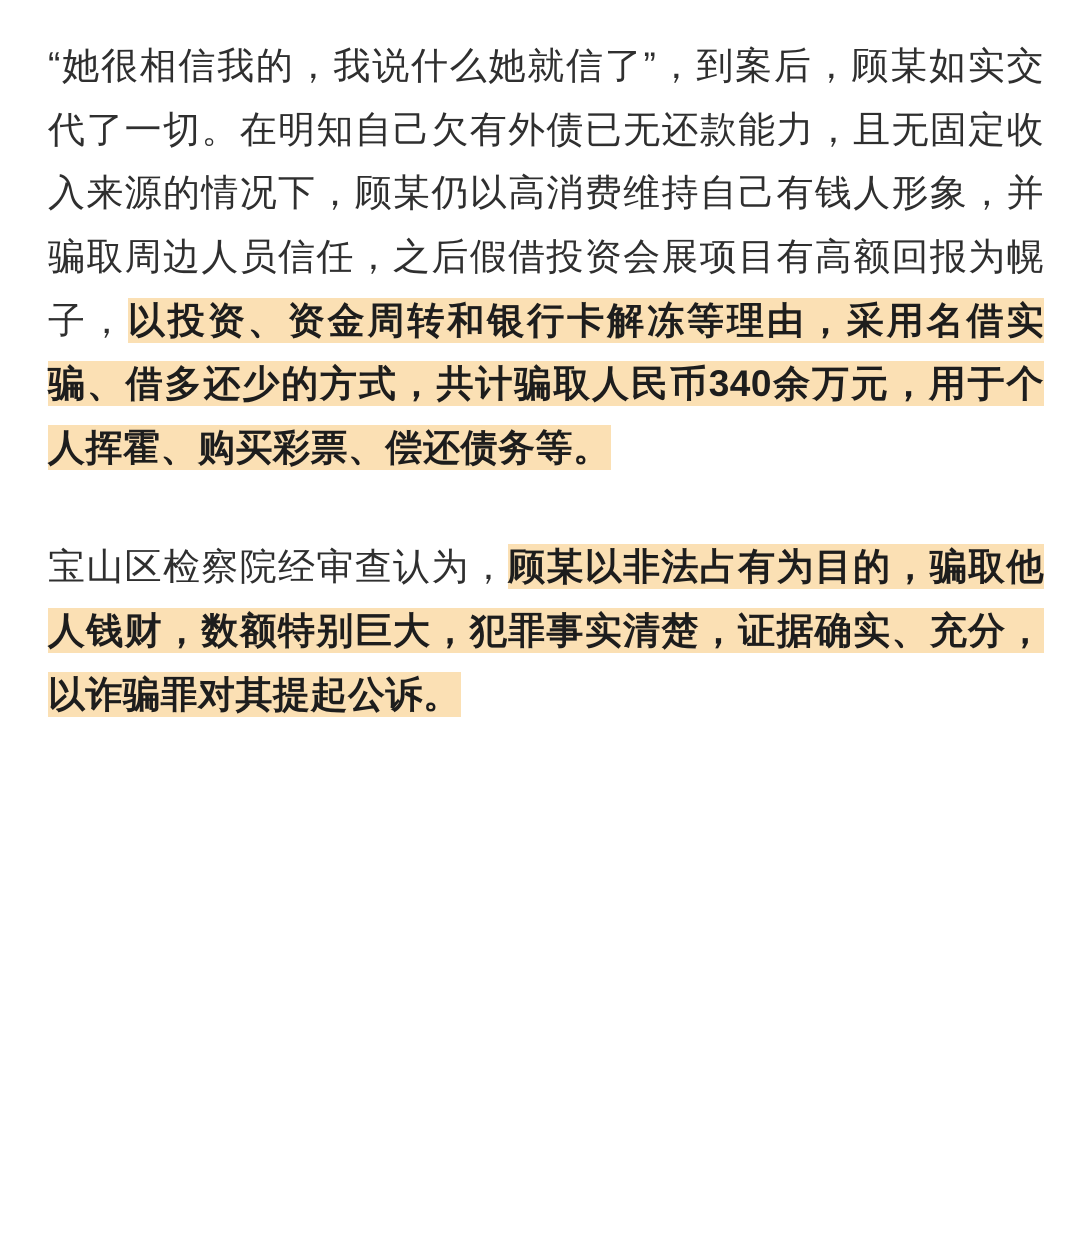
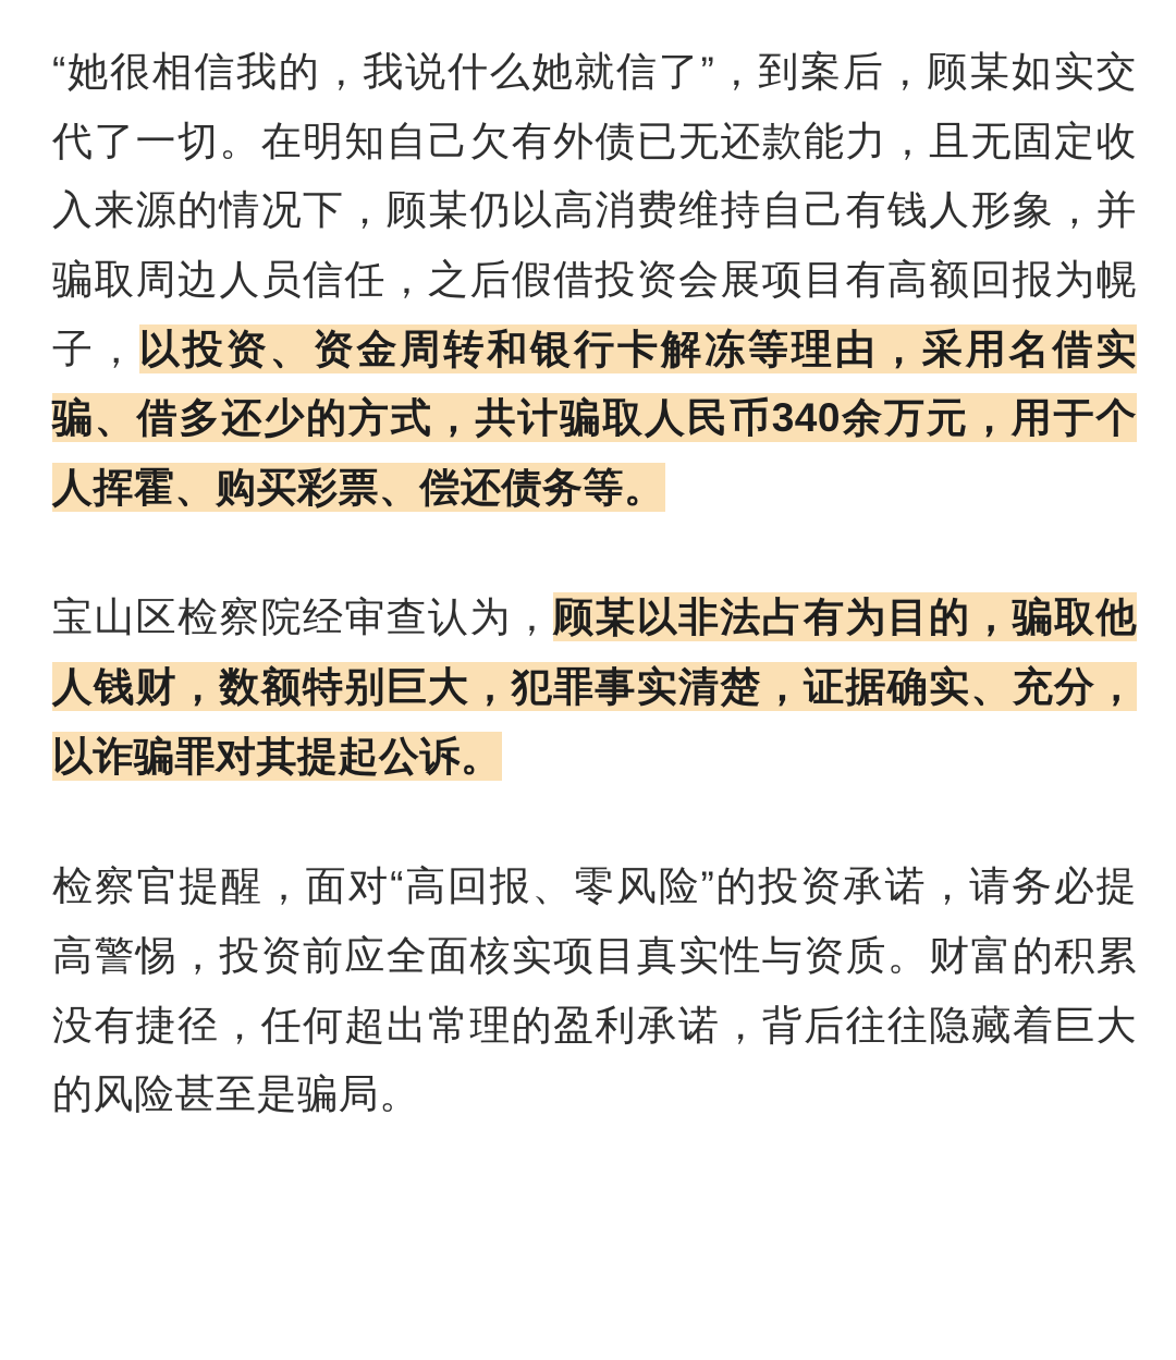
  “她很相信我的，我说什么她就信了”，到案后，顾某如实交代了一切。在明知自己欠有外债已无还款能力，且无固定收入来源的情况下，顾某仍以高消费维持自己有钱人形象，并骗取周边人员信任，之后假借投资会展项目有高额回报为幌子，以投资、资金周转和银行卡解冻等理由，采用名借实骗、借多还少的方式，共计骗取人民币340余万元，用于个人挥霍、购买彩票、偿还债务等。
  宝山区检察院经审查认为，顾某以非法占有为目的，骗取他人钱财，数额特别巨大，犯罪事实清楚，证据确实、充分，以诈骗罪对其提起公诉。
+ 检察官提醒，面对“高回报、零风险”的投资承诺，请务必提高警惕，投资前应全面核实项目真实性与资质。财富的积累没有捷径，任何超出常理的盈利承诺，背后往往隐藏着巨大的风险甚至是骗局。
